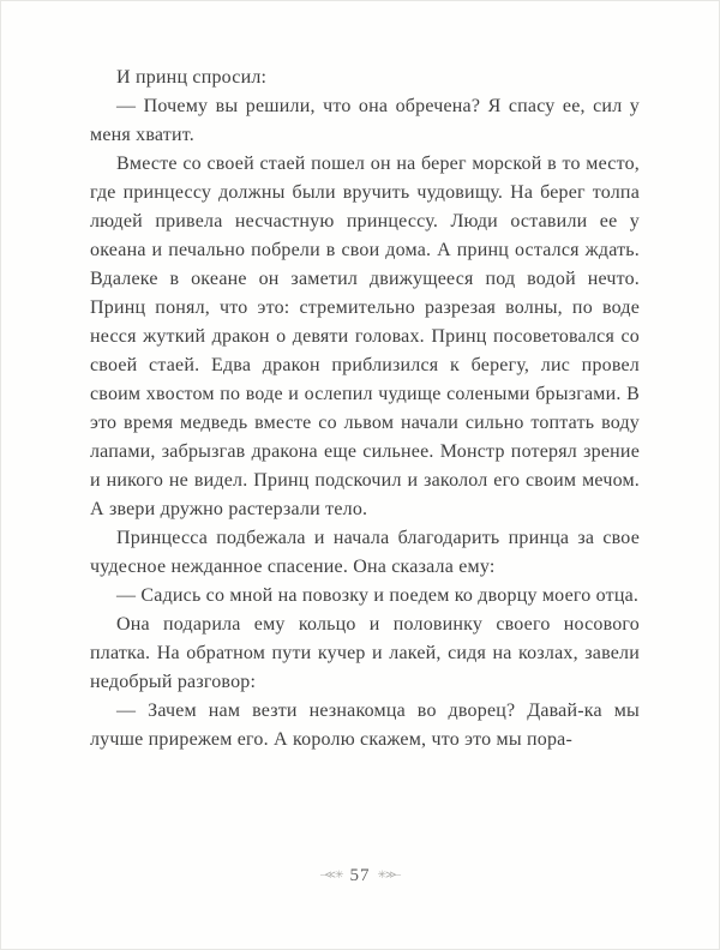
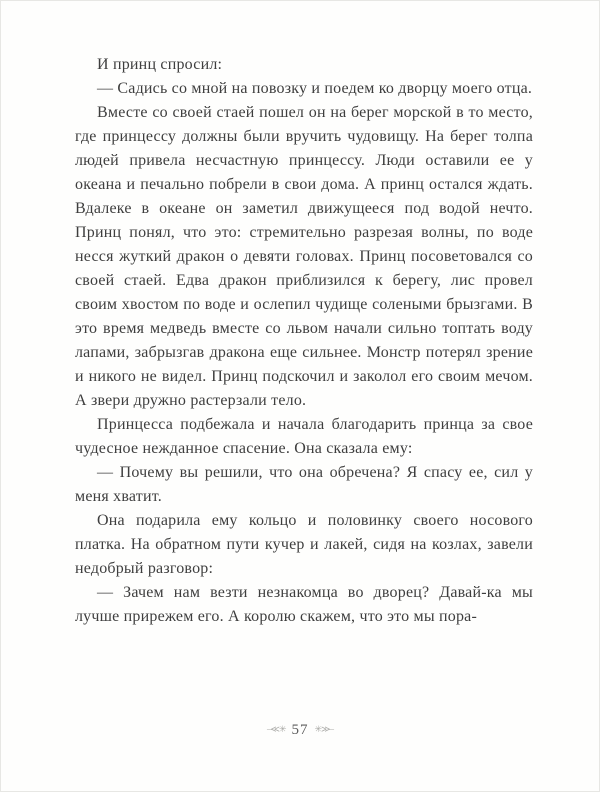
  И принц спросил:
- — Почему вы решили, что она обречена? Я спасу ее, сил у меня хватит.
+ — Садись со мной на повозку и поедем ко дворцу моего отца.
  Вместе со своей стаей пошел он на берег морской в то место, где принцессу должны были вручить чудовищу. На берег толпа людей привела несчастную принцессу. Люди оставили ее у океана и печально побрели в свои дома. А принц остался ждать. Вдалеке в океане он заметил движущееся под водой нечто. Принц понял, что это: стремительно разрезая волны, по воде несся жуткий дракон о девяти головах. Принц посоветовался со своей стаей. Едва дракон приблизился к берегу, лис провел своим хвостом по воде и ослепил чудище солеными брызгами. В это время медведь вместе со львом начали сильно топтать воду лапами, забрызгав дракона еще сильнее. Монстр потерял зрение и никого не видел. Принц подскочил и заколол его своим мечом. А звери дружно растерзали тело.
  Принцесса подбежала и начала благодарить принца за свое чудесное нежданное спасение. Она сказала ему:
- — Садись со мной на повозку и поедем ко дворцу моего отца.
+ — Почему вы решили, что она обречена? Я спасу ее, сил у меня хватит.
  Она подарила ему кольцо и половинку своего носового платка. На обратном пути кучер и лакей, сидя на козлах, завели недобрый разговор:
  — Зачем нам везти незнакомца во дворец? Давай-ка мы лучше прирежем его. А королю скажем, что это мы пора-
  –≪✳ 57 ✳≫–
